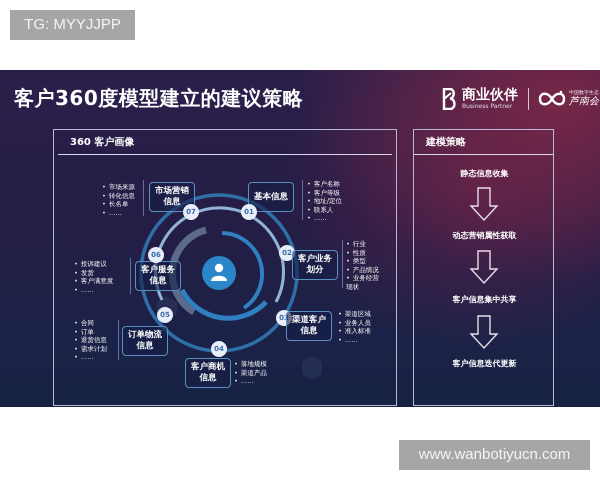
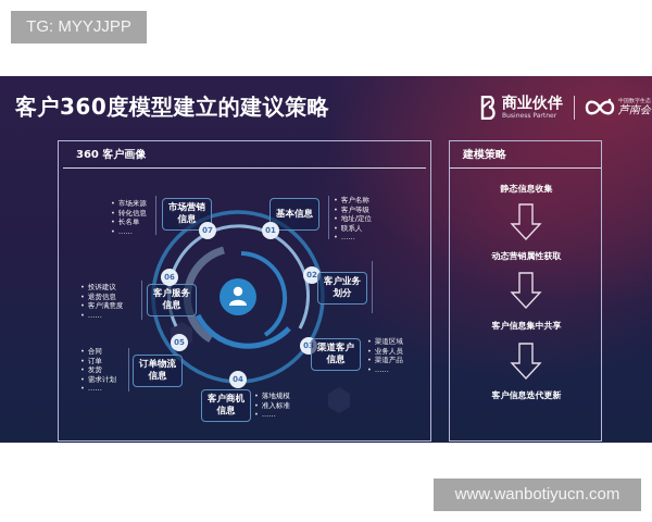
  TG: MYYJJPP
  客户360度模型建立的建议策略
  商业伙伴
  芦南会
  360 客户画像
  市场来源
  转化信息
  长名单
  ……
  市场营销信息
  07
  基本信息
  01
  客户名称
  客户等级
  地址/定位
  联系人
  ……
  02
  客户业务划分
- 行业
- 性质
- 类型
- 产品情况
- 业务经营现状
  03
  渠道客户信息
  渠道区域
  业务人员
- 准入标准
+ 渠道产品
  ……
  04
  客户商机信息
  落地规模
- 渠道产品
+ 准入标准
  ……
  合同
  订单
- 退货信息
+ 发货
  需求计划
  ……
  订单物流信息
  05
  投诉建议
- 发货
+ 退货信息
  客户满意度
  ……
  客户服务信息
  06
  建模策略
  静态信息收集
  动态营销属性获取
  客户信息集中共享
  客户信息迭代更新
  www.wanbotiyucn.com
